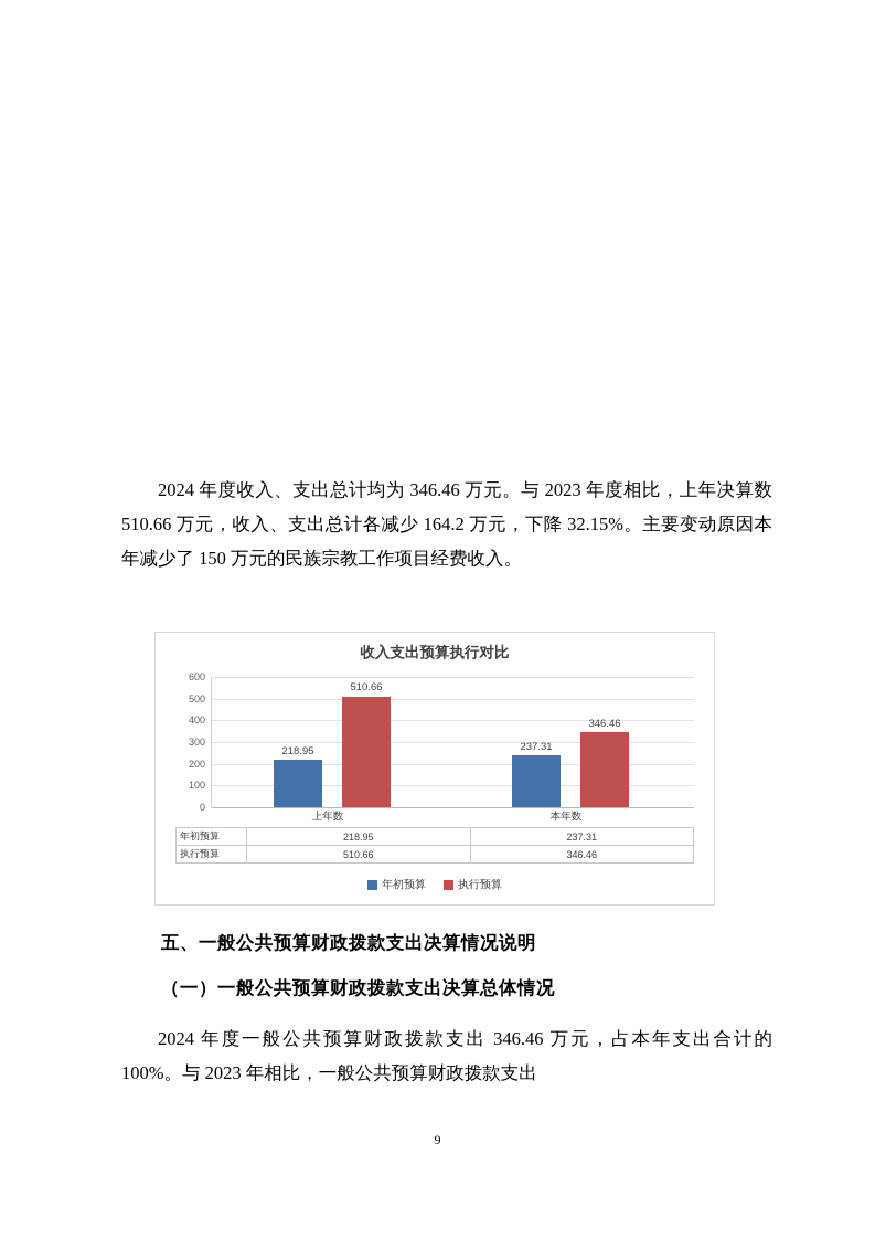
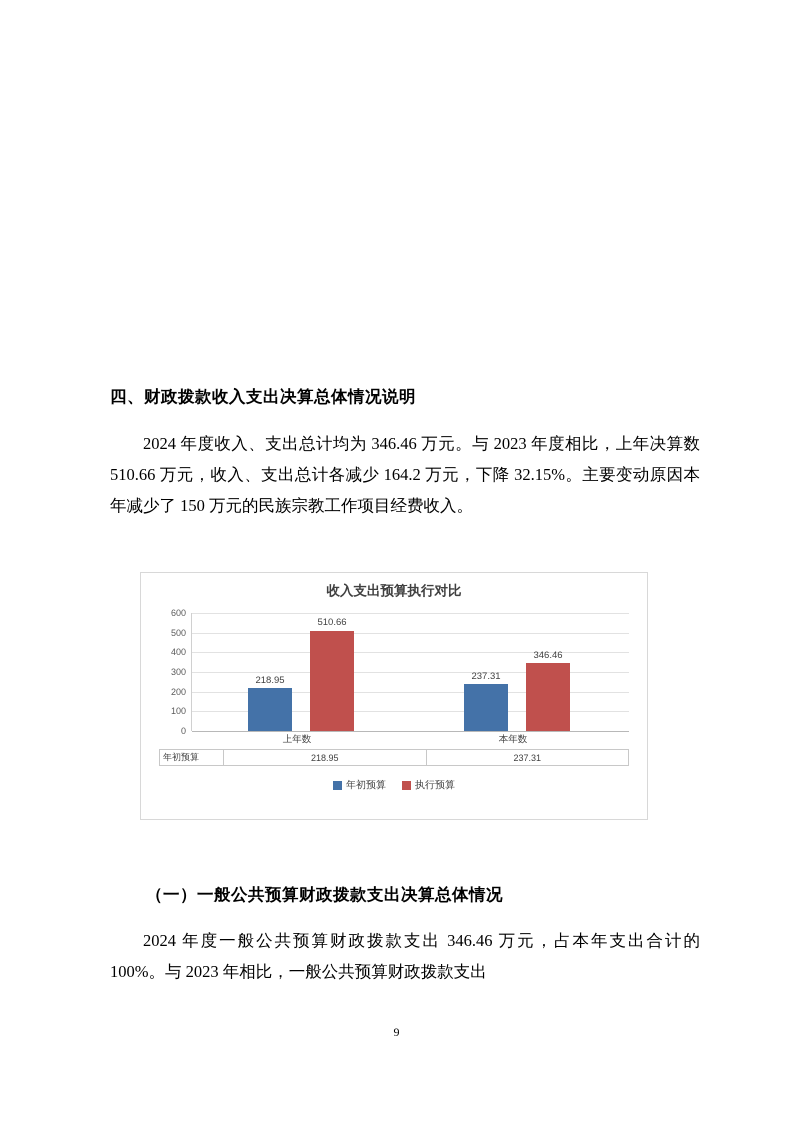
+ 四、财政拨款收入支出决算总体情况说明
  2024 年度收入、支出总计均为 346.46 万元。与 2023 年度相比，上年决算数 510.66 万元，收入、支出总计各减少 164.2 万元，下降 32.15%。主要变动原因本年减少了 150 万元的民族宗教工作项目经费收入。
  收入支出预算执行对比
  600
  500
  400
  300
  200
  100
  0
  218.95
  510.66
  237.31
  346.46
  上年数
  本年数
  年初预算	218.95	237.31
- 执行预算	510.66	346.46
  年初预算
  执行预算
- 五、一般公共预算财政拨款支出决算情况说明
  （一）一般公共预算财政拨款支出决算总体情况
  2024 年度一般公共预算财政拨款支出 346.46 万元，占本年支出合计的 100%。与 2023 年相比，一般公共预算财政拨款支出
  9
